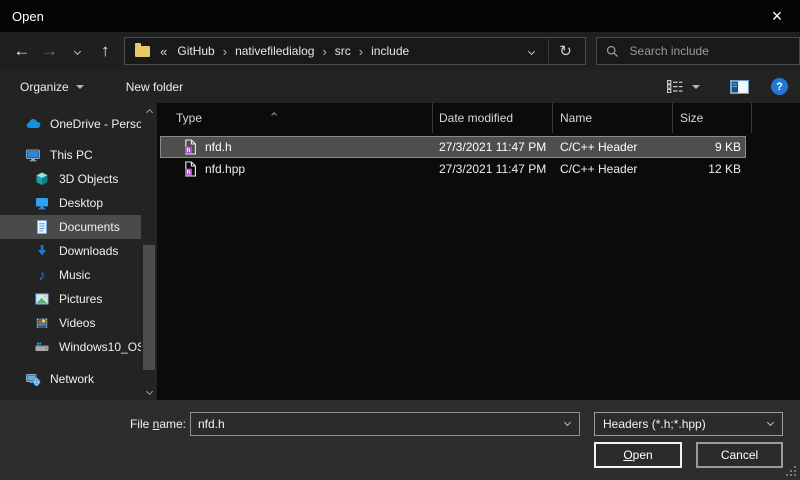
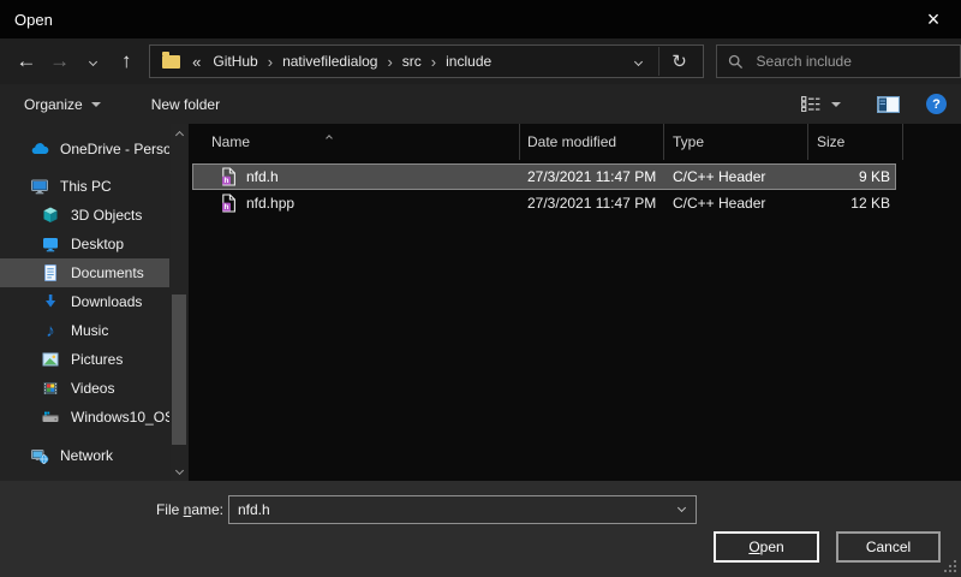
  Open
  ×
  ←
  →
  ↑
  «
  GitHub
  ›
  nativefiledialog
  ›
  src
  ›
  include
  ↻
  Search include
  Organize
  New folder
  ?
  OneDrive - Perso
  This PC
  3D Objects
  Desktop
  Documents
  Downloads
  ♪
  Music
  Pictures
  Videos
  Windows10_O
  Network
- Type
+ Name
  Date modified
- Name
+ Type
  Size
  nfd.h
  27/3/2021 11:47 PM
  C/C++ Header
  9 KB
  nfd.hpp
  27/3/2021 11:47 PM
  C/C++ Header
  12 KB
  File name:
  nfd.h
- Headers (*.h;*.hpp)
  Open
  Cancel
